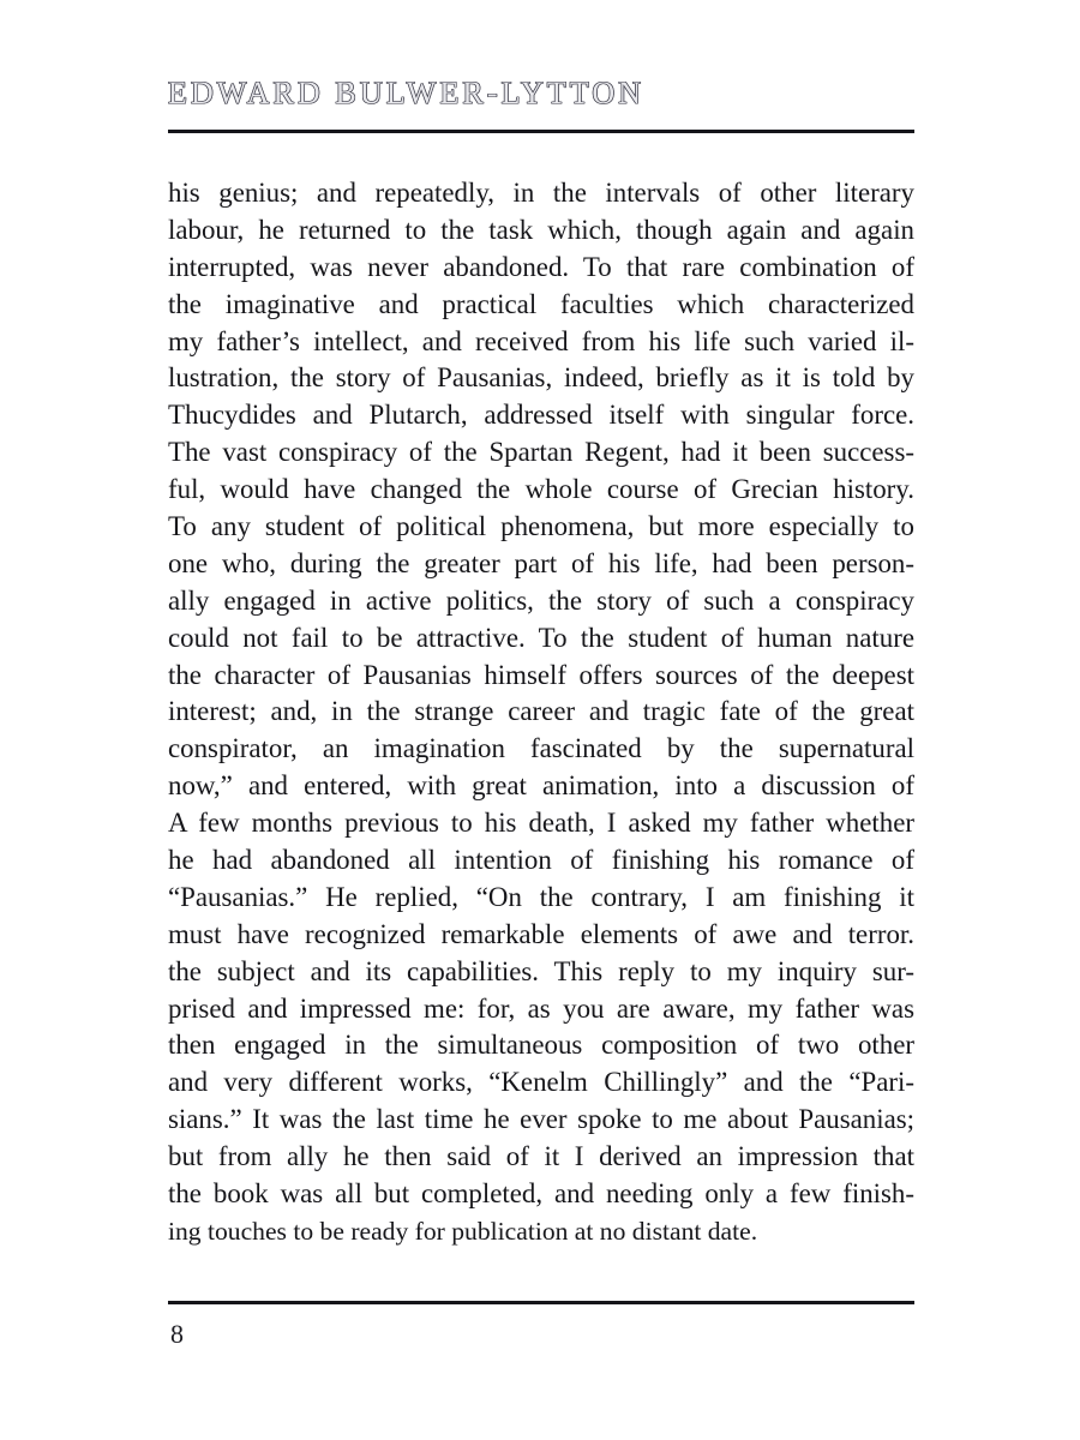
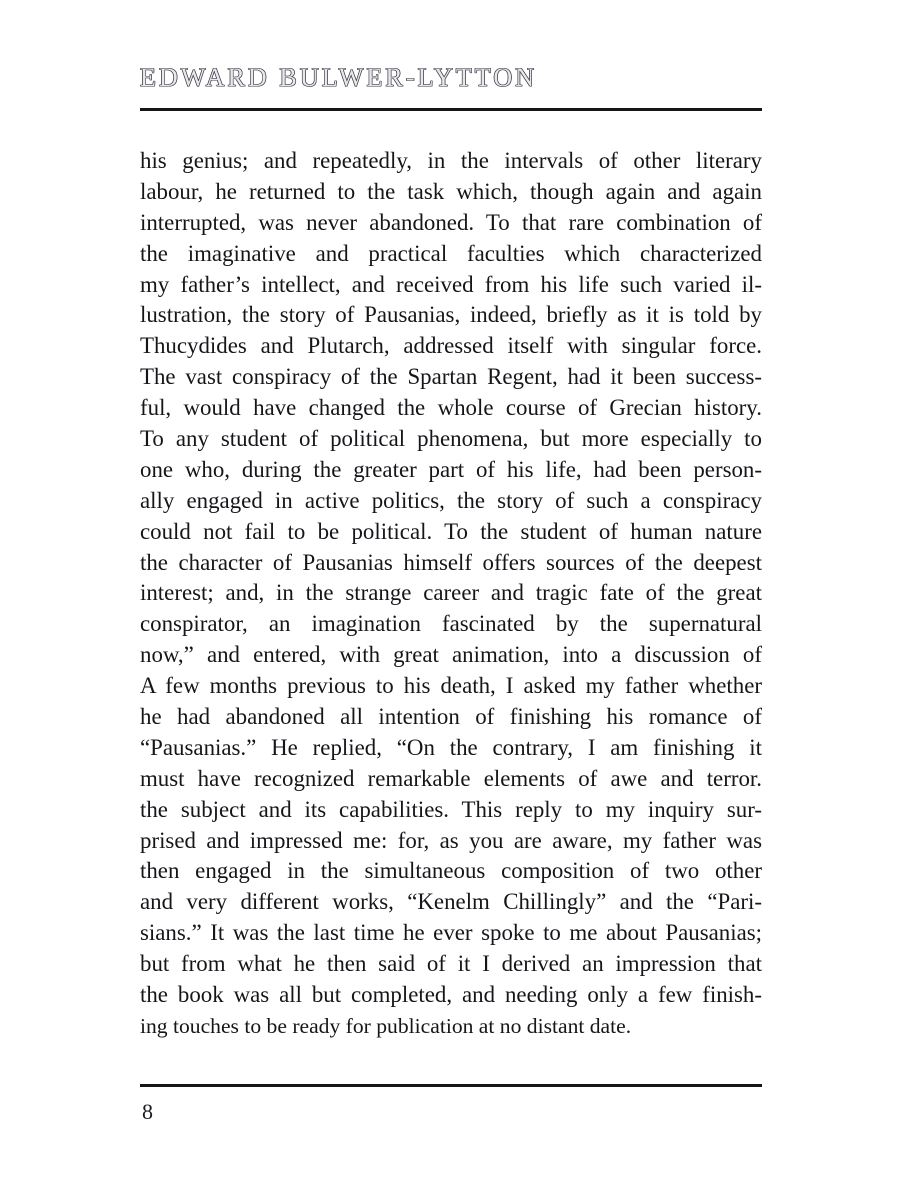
  EDWARD BULWER-LYTTON
  his genius; and repeatedly, in the intervals of other literary
  labour, he returned to the task which, though again and again
  interrupted, was never abandoned. To that rare combination of
  the imaginative and practical faculties which characterized
  my father’s intellect, and received from his life such varied il-
  lustration, the story of Pausanias, indeed, briefly as it is told by
  Thucydides and Plutarch, addressed itself with singular force.
  The vast conspiracy of the Spartan Regent, had it been success-
  ful, would have changed the whole course of Grecian history.
  To any student of political phenomena, but more especially to
  one who, during the greater part of his life, had been person-
  ally engaged in active politics, the story of such a conspiracy
- could not fail to be attractive. To the student of human nature
+ could not fail to be political. To the student of human nature
  the character of Pausanias himself offers sources of the deepest
  interest; and, in the strange career and tragic fate of the great
  conspirator, an imagination fascinated by the supernatural
  now,” and entered, with great animation, into a discussion of
  A few months previous to his death, I asked my father whether
  he had abandoned all intention of finishing his romance of
  “Pausanias.” He replied, “On the contrary, I am finishing it
  must have recognized remarkable elements of awe and terror.
  the subject and its capabilities. This reply to my inquiry sur-
  prised and impressed me: for, as you are aware, my father was
  then engaged in the simultaneous composition of two other
  and very different works, “Kenelm Chillingly” and the “Pari-
  sians.” It was the last time he ever spoke to me about Pausanias;
- but from ally he then said of it I derived an impression that
+ but from what he then said of it I derived an impression that
  the book was all but completed, and needing only a few finish-
  ing touches to be ready for publication at no distant date.
  8
